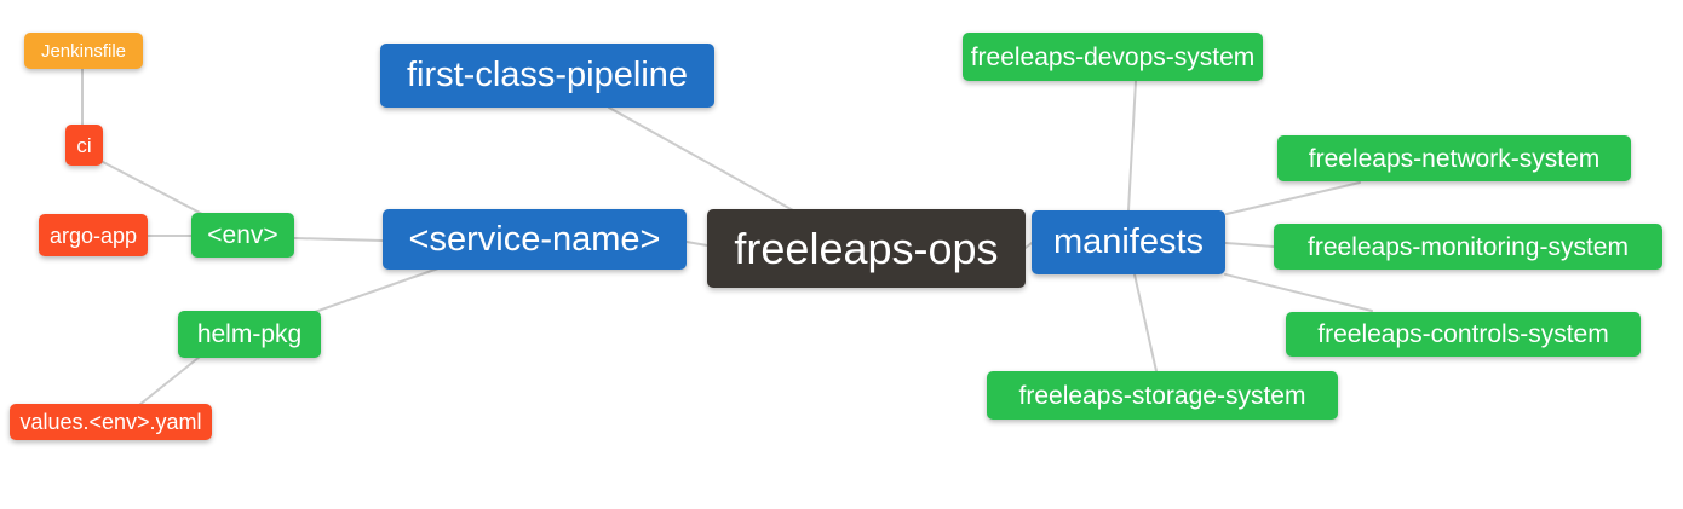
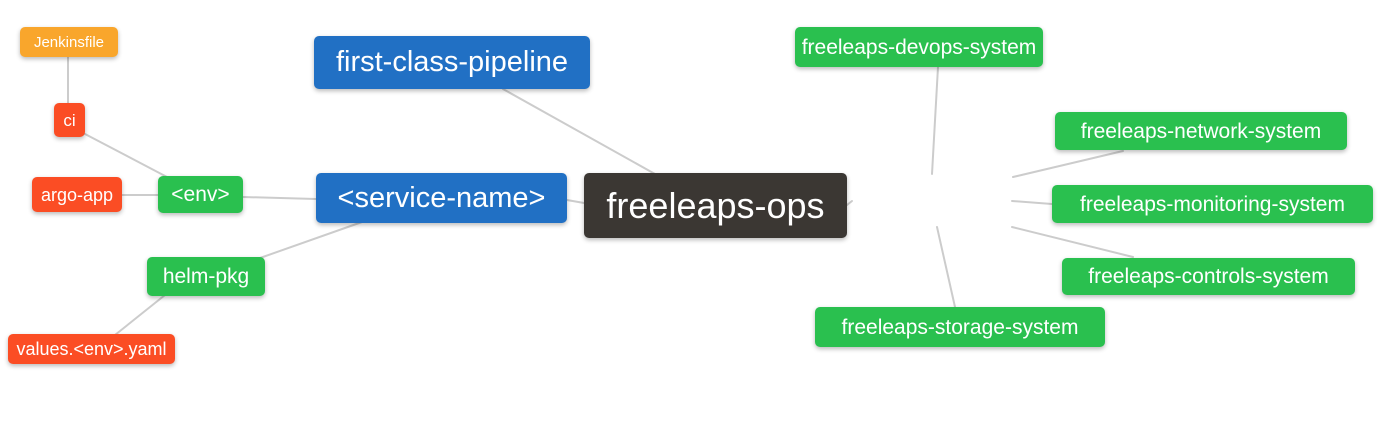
  freeleaps-ops
  first-class-pipeline
  <service-name>
- manifests
  <env>
  helm-pkg
  ci
  argo-app
  Jenkinsfile
  values.<env>.yaml
  freeleaps-devops-system
  freeleaps-network-system
  freeleaps-monitoring-system
  freeleaps-controls-system
  freeleaps-storage-system
